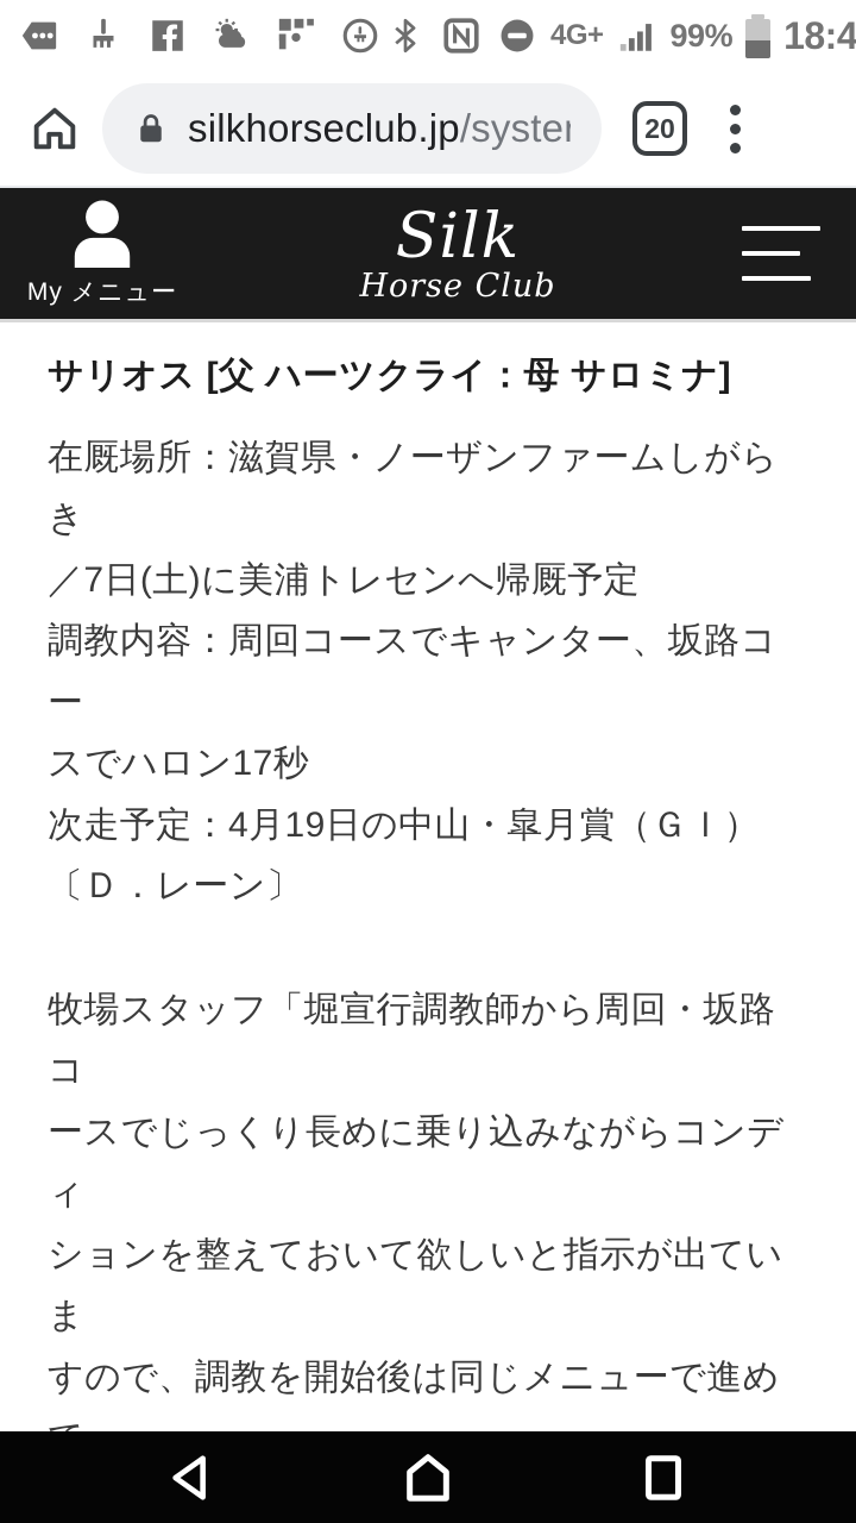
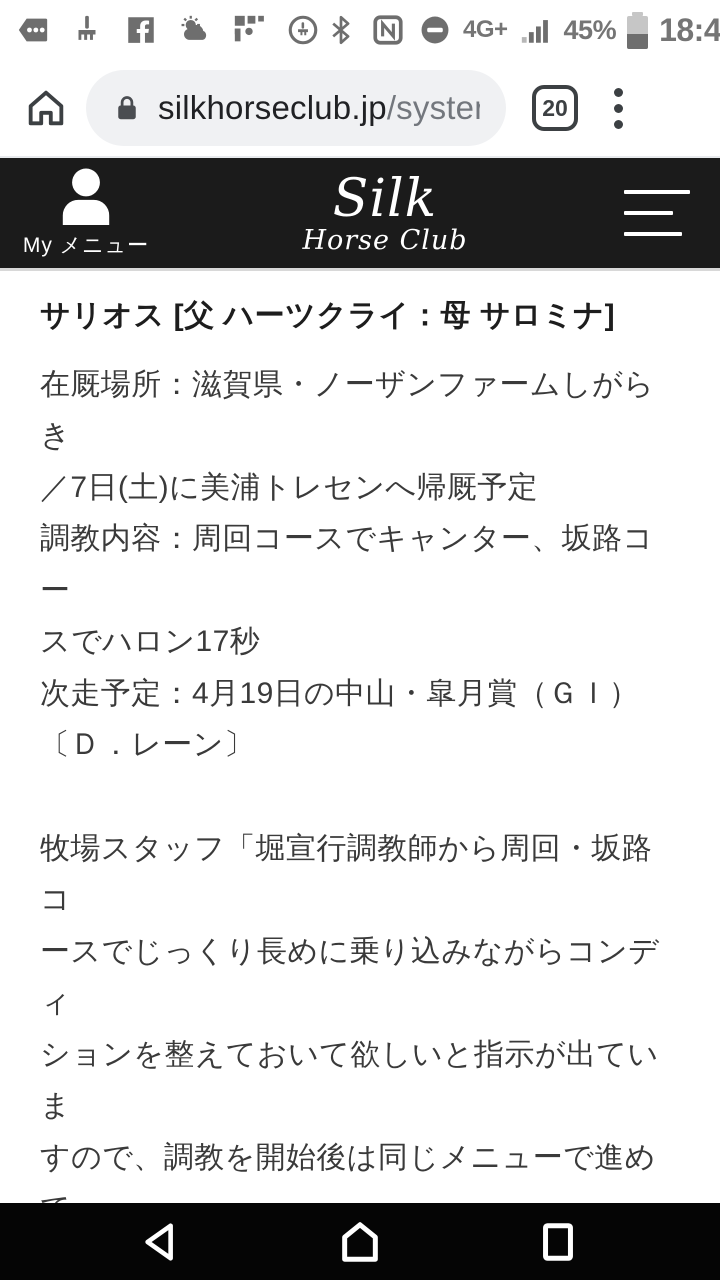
  4G+
- 99%
+ 45%
  18:4
  silkhorseclub.jp/syste
  20
  My メニュー
  Silk
  Horse Club
  サリオス [父 ハーツクライ：母 サロミナ]
  在厩場所：滋賀県・ノーザンファームしがらき
  ／7日(土)に美浦トレセンへ帰厩予定
  調教内容：周回コースでキャンター、坂路コー
  スでハロン17秒
  次走予定：4月19日の中山・皐月賞（ＧＩ）
  〔Ｄ．レーン〕
  牧場スタッフ「堀宣行調教師から周回・坂路コ
  ースでじっくり長めに乗り込みながらコンディ
  ションを整えておいて欲しいと指示が出ていま
  すので、調教を開始後は同じメニューで進め
